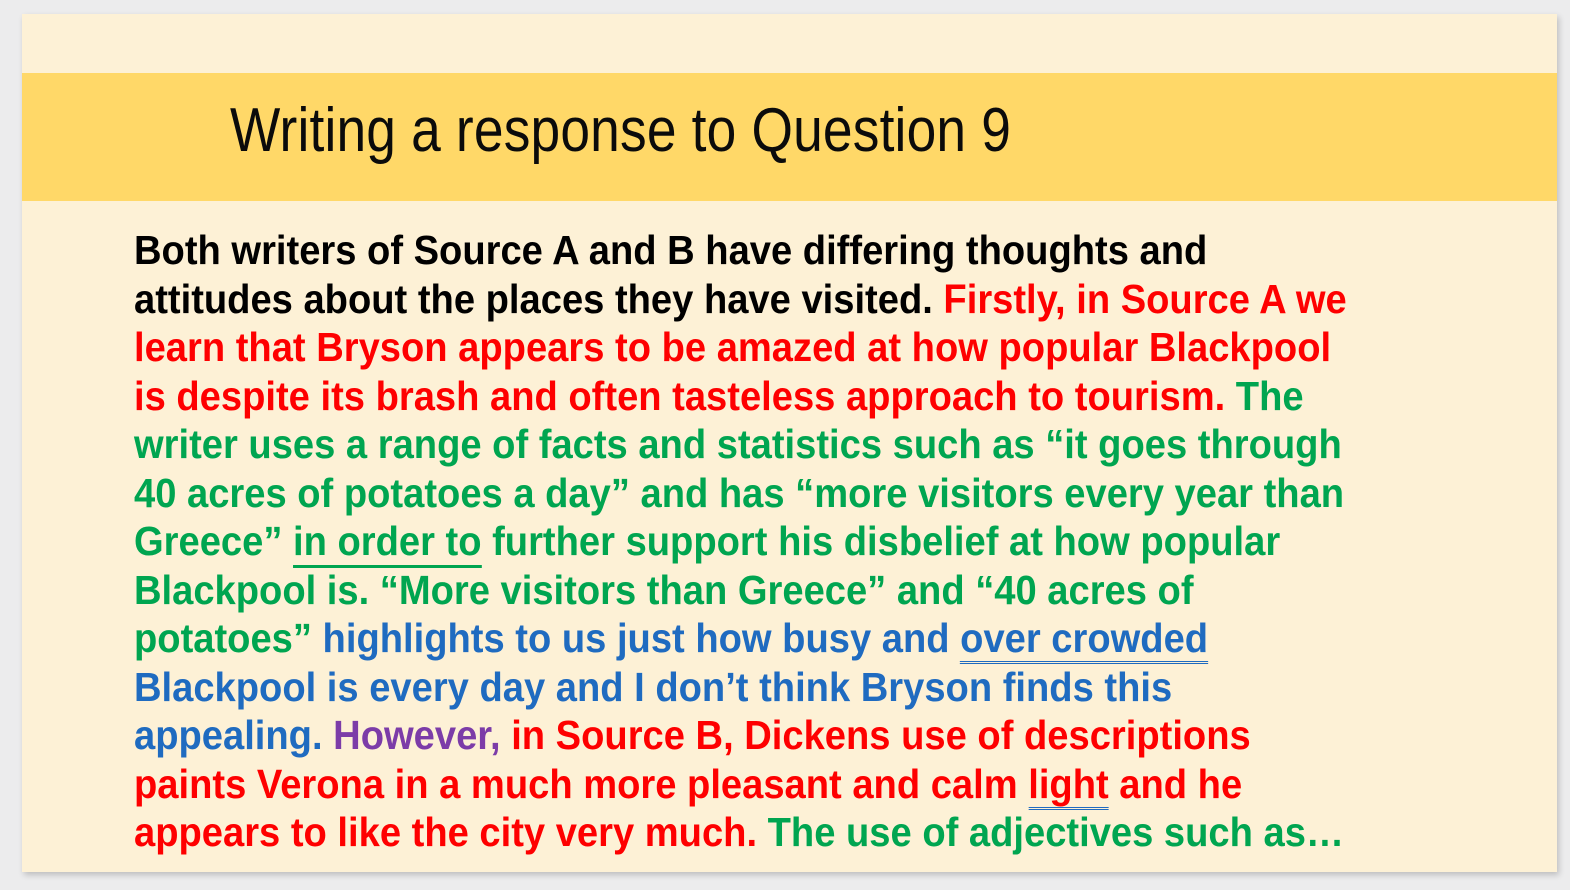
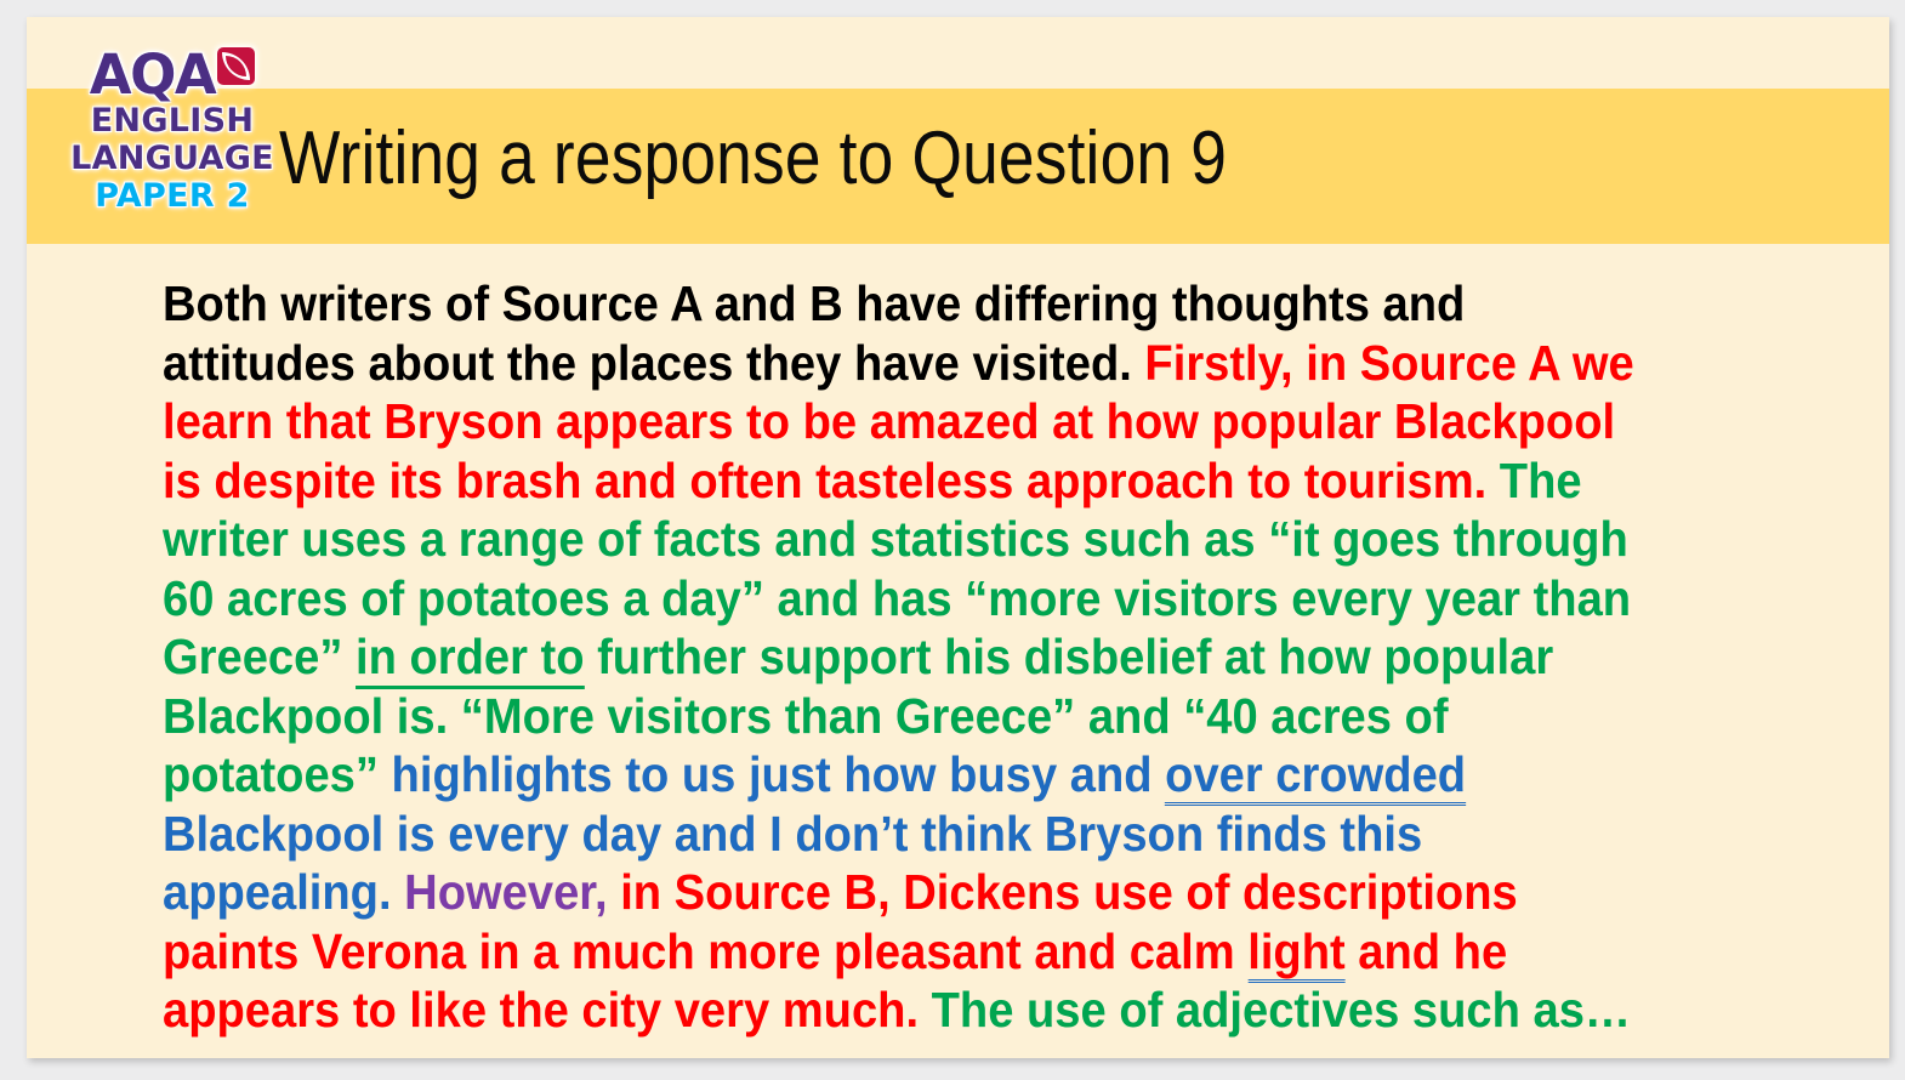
+ AQA
+ ENGLISH
+ LANGUAGE
+ PAPER 2
  Writing a response to Question 9
- Both writers of Source A and B have differing thoughts and attitudes about the places they have visited. Firstly, in Source A we learn that Bryson appears to be amazed at how popular Blackpool is despite its brash and often tasteless approach to tourism. The writer uses a range of facts and statistics such as “it goes through 40 acres of potatoes a day” and has “more visitors every year than Greece” in order to further support his disbelief at how popular Blackpool is. “More visitors than Greece” and “40 acres of potatoes” highlights to us just how busy and over crowded Blackpool is every day and I don’t think Bryson finds this appealing. However, in Source B, Dickens use of descriptions paints Verona in a much more pleasant and calm light and he appears to like the city very much. The use of adjectives such as…
+ Both writers of Source A and B have differing thoughts and attitudes about the places they have visited. Firstly, in Source A we learn that Bryson appears to be amazed at how popular Blackpool is despite its brash and often tasteless approach to tourism. The writer uses a range of facts and statistics such as “it goes through 60 acres of potatoes a day” and has “more visitors every year than Greece” in order to further support his disbelief at how popular Blackpool is. “More visitors than Greece” and “40 acres of potatoes” highlights to us just how busy and over crowded Blackpool is every day and I don’t think Bryson finds this appealing. However, in Source B, Dickens use of descriptions paints Verona in a much more pleasant and calm light and he appears to like the city very much. The use of adjectives such as…
